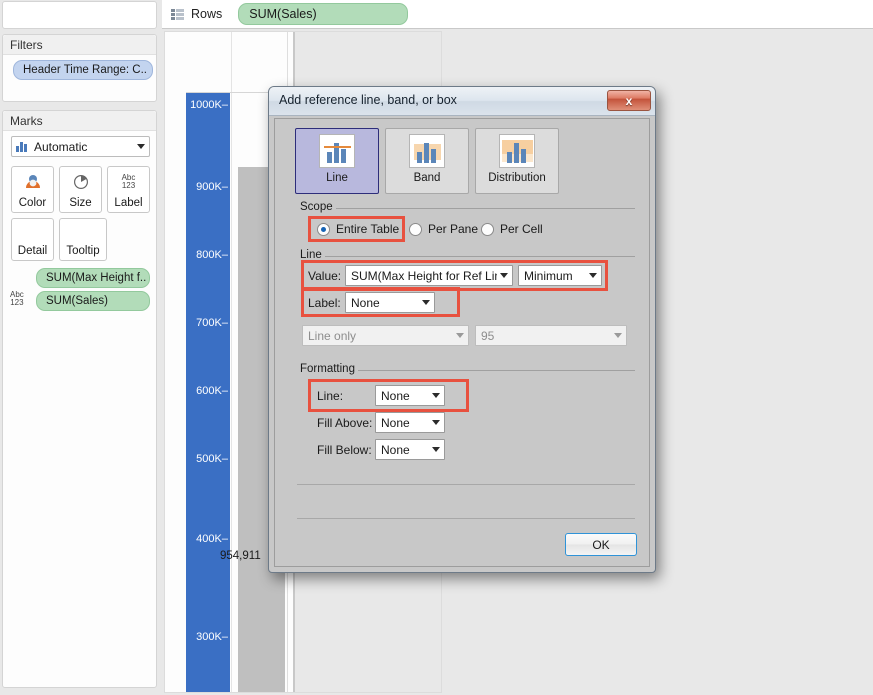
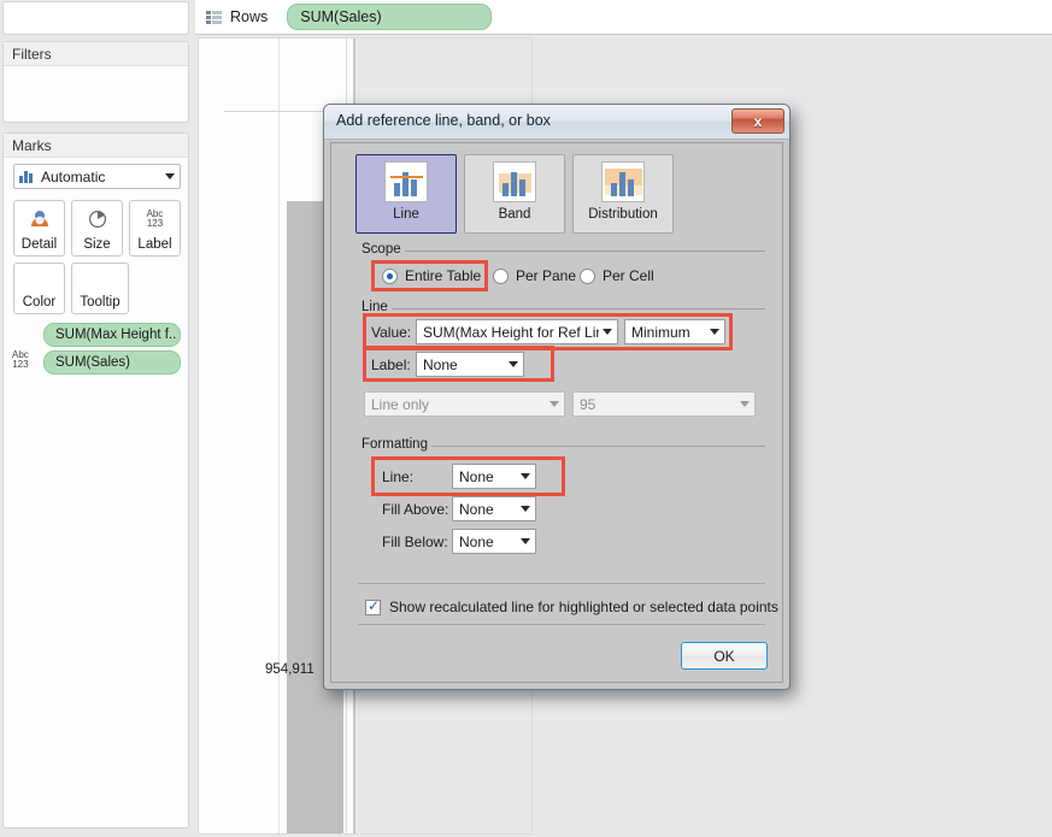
  Filters
- Header Time Range: C..
  Marks
  Automatic
- Color
+ Detail
  Size
  Abc
  123
  Label
- Detail
+ Color
  Tooltip
  SUM(Max Height f..
  Abc
  123
  SUM(Sales)
  Rows
  SUM(Sales)
- 1000K–
- 900K–
- 800K–
- 700K–
- 600K–
- 500K–
- 400K–
- 300K–
  954,911
  Add reference line, band, or box
  x
  Line
  Band
  Distribution
  Scope
  Entire Table
  Per Pane
  Per Cell
  Line
  Value:
  SUM(Max Height for Ref Li
  Minimum
  Label:
  None
  Line only
  95
  Formatting
  Line:
  None
  Fill Above:
  None
  Fill Below:
  None
+ Show recalculated line for highlighted or selected data points
  OK
